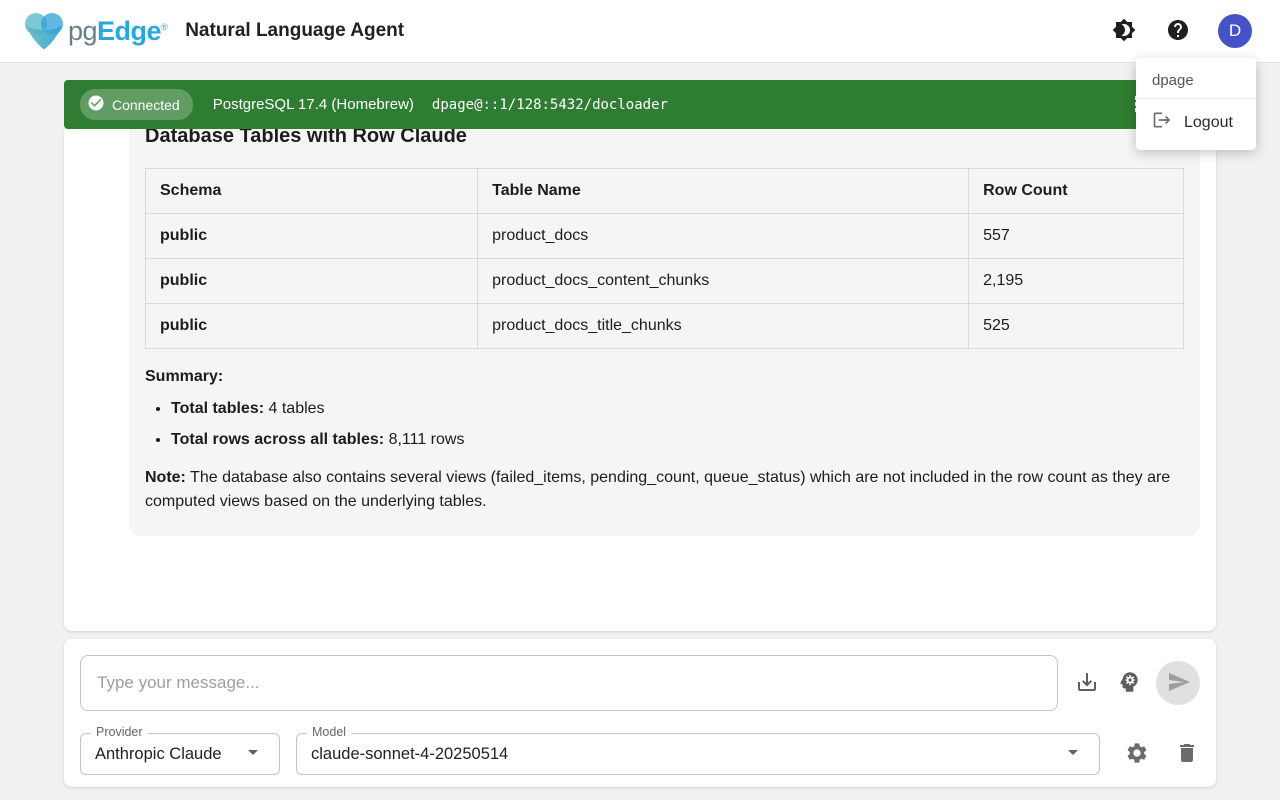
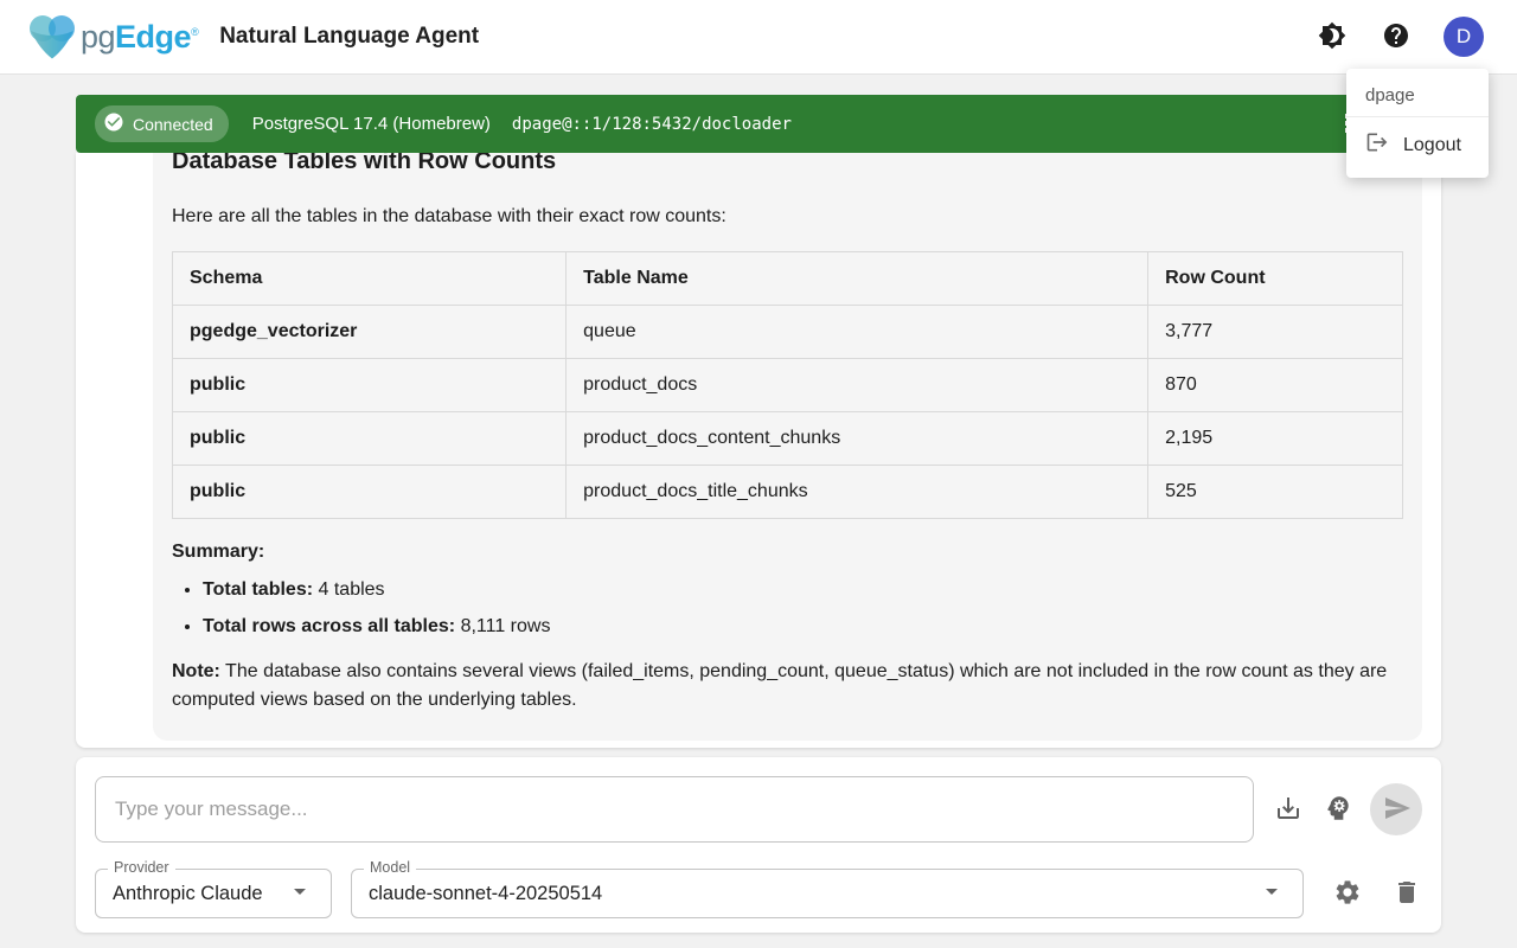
  pgEdge®
  Natural Language Agent
  D
  dpage
  Logout
  Connected
  PostgreSQL 17.4 (Homebrew)
  dpage@::1/128:5432/docloader
- Database Tables with Row Claude
+ Database Tables with Row Counts
+ Here are all the tables in the database with their exact row counts:
  Schema	Table Name	Row Count
+ pgedge_vectorizer	queue	3,777
- public	product_docs	557
+ public	product_docs	870
  public	product_docs_content_chunks	2,195
  public	product_docs_title_chunks	525
  Summary:
  Total tables: 4 tables
  Total rows across all tables: 8,111 rows
  Note: The database also contains several views (failed_items, pending_count, queue_status) which are not included in the row count as they are computed views based on the underlying tables.
  Type your message...
  Provider
  Anthropic Claude
  Model
  claude-sonnet-4-20250514
